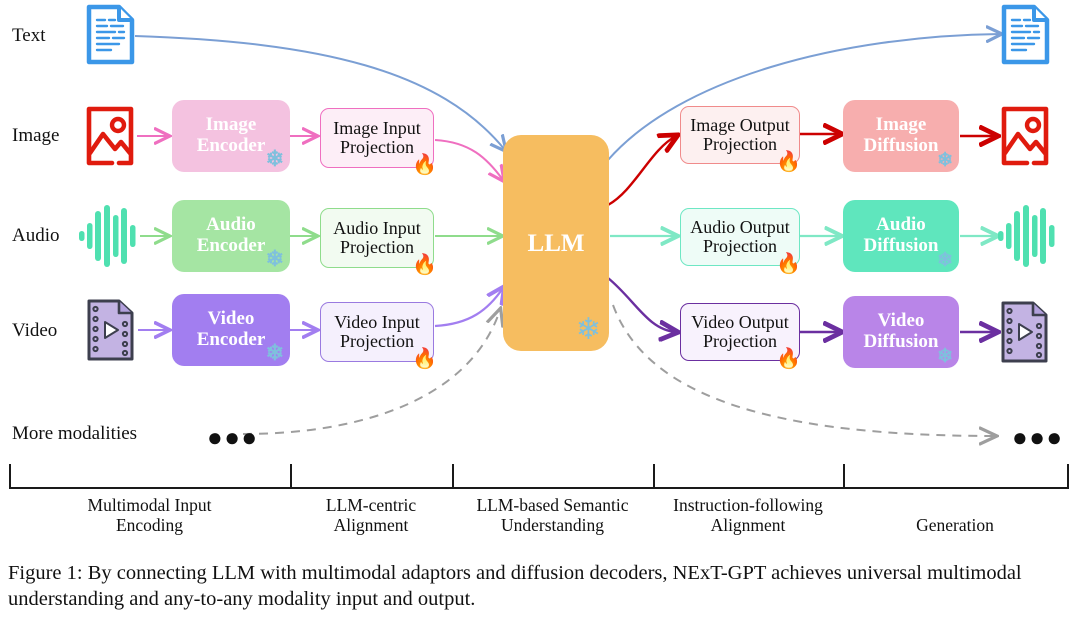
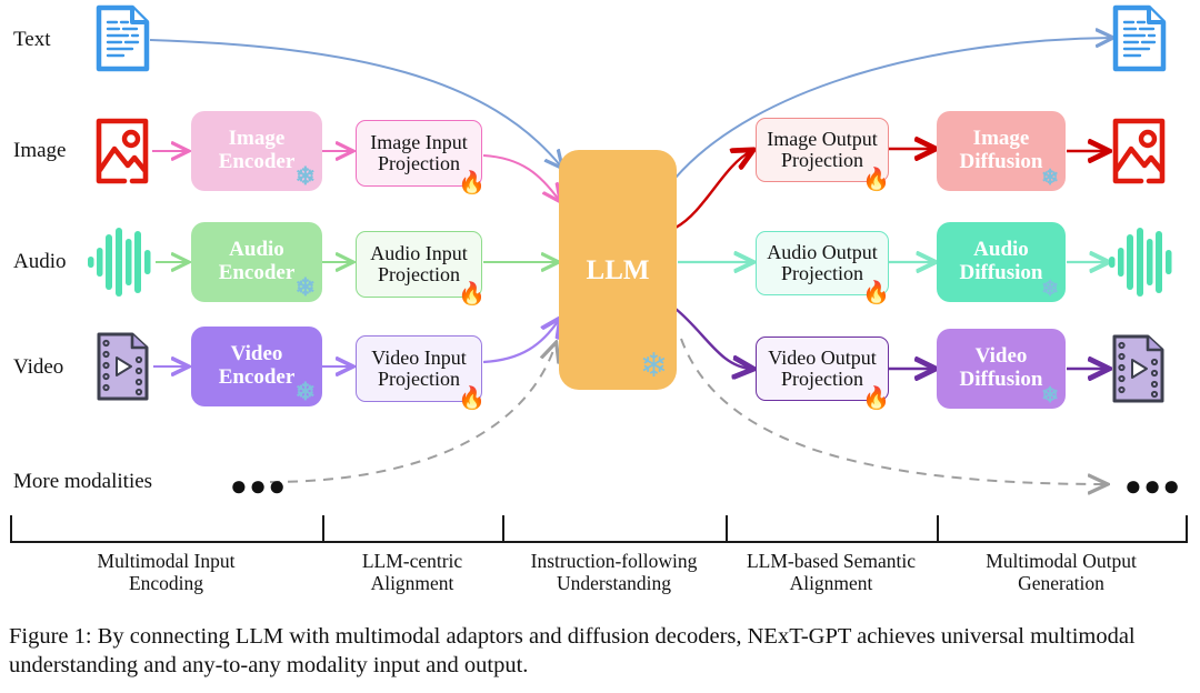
  Text
  Image
  Audio
  Video
  More modalities
  ●●●
  Image
  Encoder
  ❄
  Audio
  Encoder
  ❄
  Video
  Encoder
  ❄
  Image Input
  Projection
  🔥
  Audio Input
  Projection
  🔥
  Video Input
  Projection
  🔥
  LLM
  ❄
  Image Output
  Projection
  🔥
  Audio Output
  Projection
  🔥
  Video Output
  Projection
  🔥
  Image
  Diffusion
  ❄
  Audio
  Diffusion
  ❄
  Video
  Diffusion
  ❄
  ●●●
  Multimodal Input
  Encoding
  LLM-centric
  Alignment
- LLM-based Semantic
+ Instruction-following
  Understanding
- Instruction-following
+ LLM-based Semantic
  Alignment
+ Multimodal Output
  Generation
  Figure 1: By connecting LLM with multimodal adaptors and diffusion decoders, NExT-GPT achieves universal multimodal understanding and any-to-any modality input and output.
